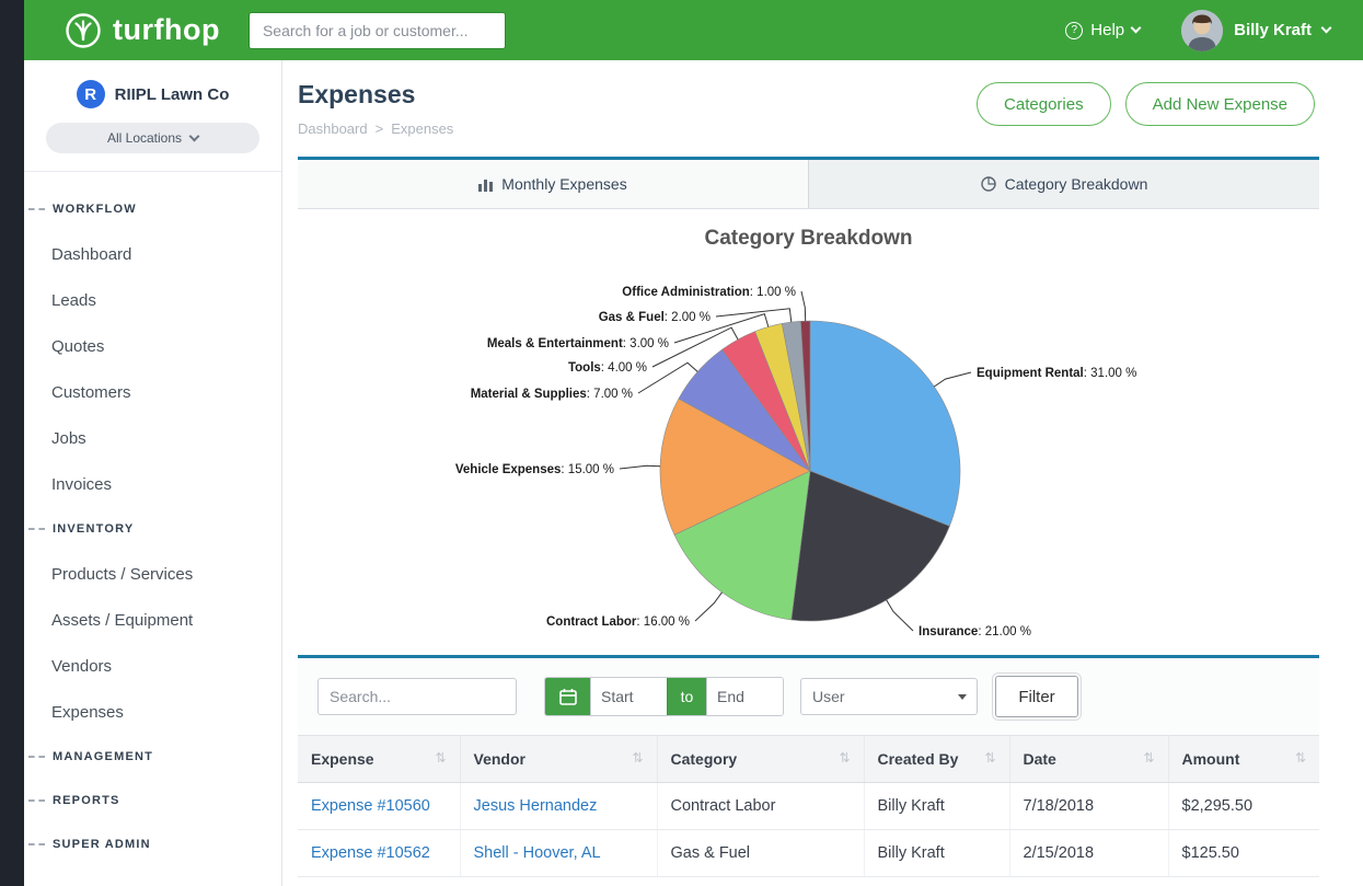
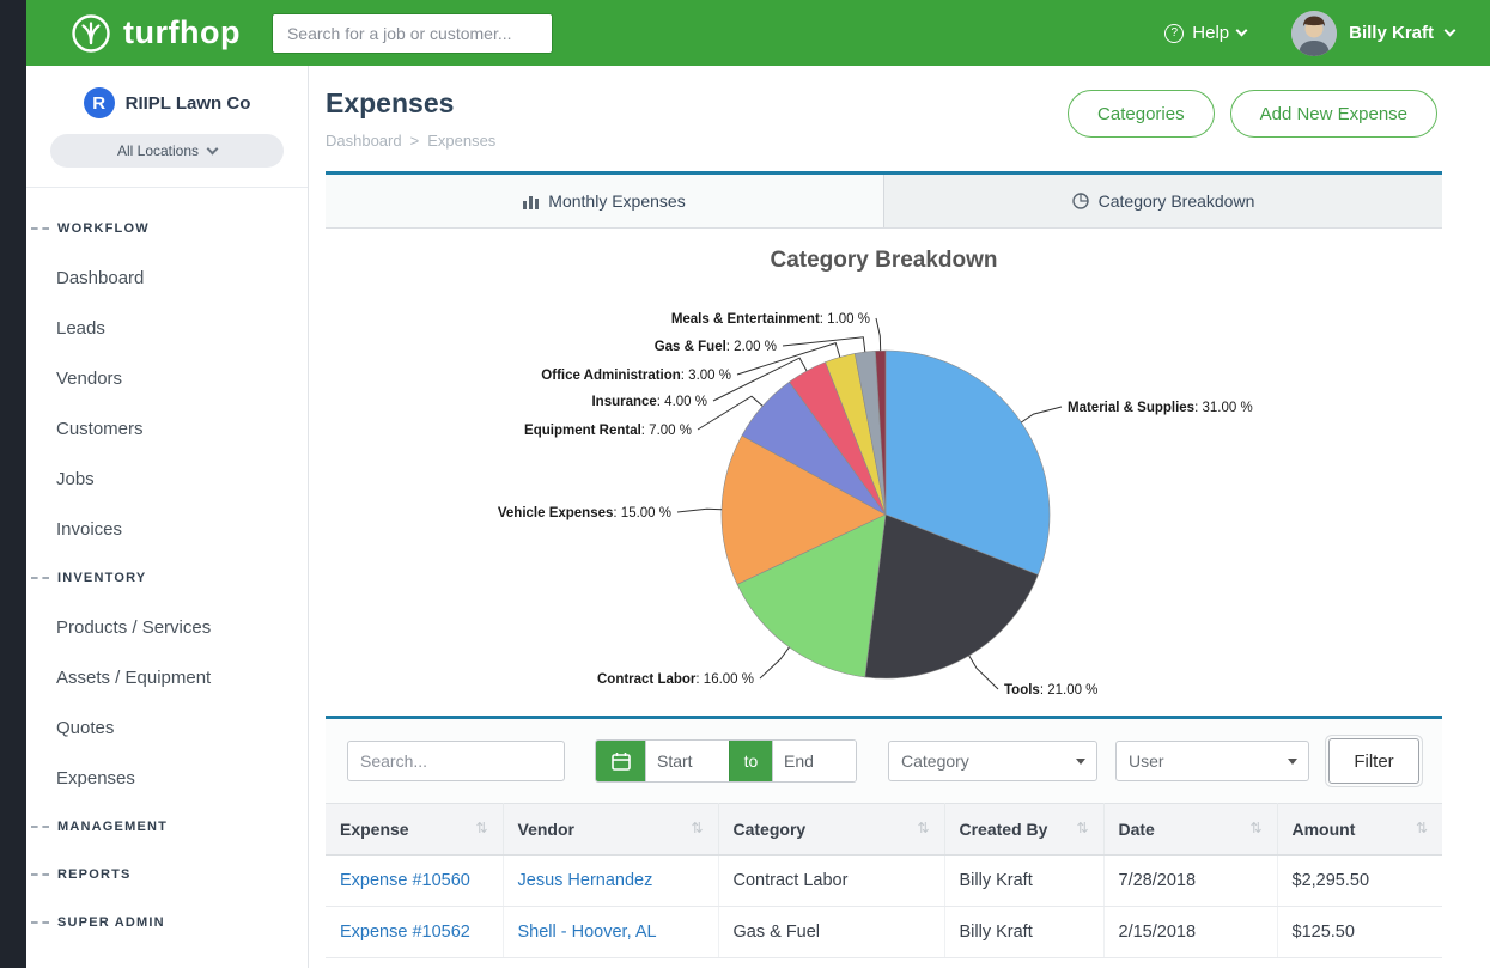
  turfhop
  Search for a job or customer...
  ?
  Help
  Billy Kraft
  R
  RIIPL Lawn Co
  All Locations
  WORKFLOW
  Dashboard
  Leads
- Quotes
+ Vendors
  Customers
  Jobs
  Invoices
  INVENTORY
  Products / Services
  Assets / Equipment
- Vendors
+ Quotes
  Expenses
  MANAGEMENT
  REPORTS
  SUPER ADMIN
  Expenses
  Dashboard
  >
  Expenses
  Categories
  Add New Expense
  Monthly Expenses
  Category Breakdown
  Category Breakdown
- Equipment Rental: 31.00 %
+ Material & Supplies: 31.00 %
- Insurance: 21.00 %
+ Tools: 21.00 %
  Contract Labor: 16.00 %
  Vehicle Expenses: 15.00 %
- Material & Supplies: 7.00 %
+ Equipment Rental: 7.00 %
- Tools: 4.00 %
+ Insurance: 4.00 %
- Meals & Entertainment: 3.00 %
+ Office Administration: 3.00 %
  Gas & Fuel: 2.00 %
- Office Administration: 1.00 %
+ Meals & Entertainment: 1.00 %
  Search...
  Start
  to
  End
+ Category
  User
  Filter
  ⇅ Expense	⇅ Vendor	⇅ Category	⇅ Created By	⇅ Date	⇅ Amount
- Expense #10560	Jesus Hernandez	Contract Labor	Billy Kraft	7/18/2018	$2,295.50
+ Expense #10560	Jesus Hernandez	Contract Labor	Billy Kraft	7/28/2018	$2,295.50
  Expense #10562	Shell - Hoover, AL	Gas & Fuel	Billy Kraft	2/15/2018	$125.50
